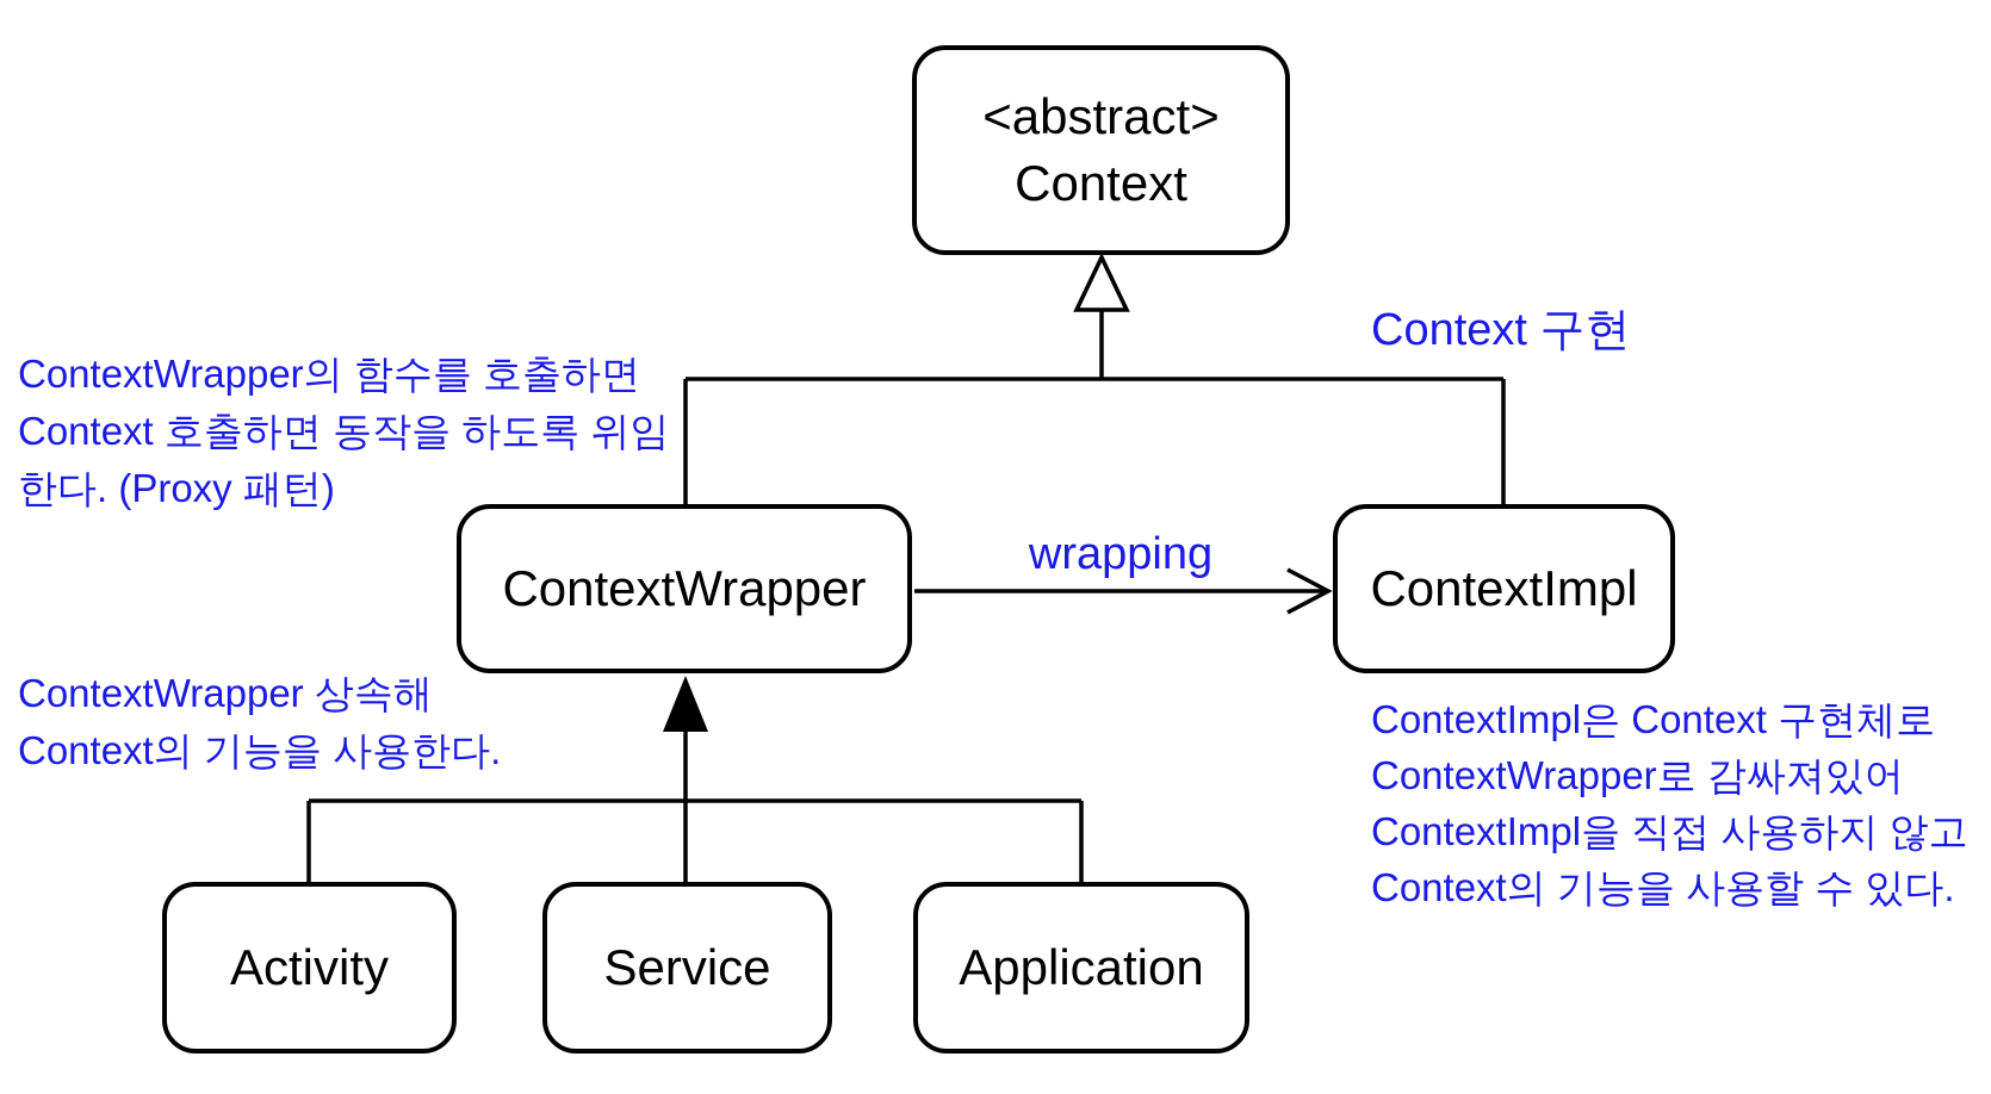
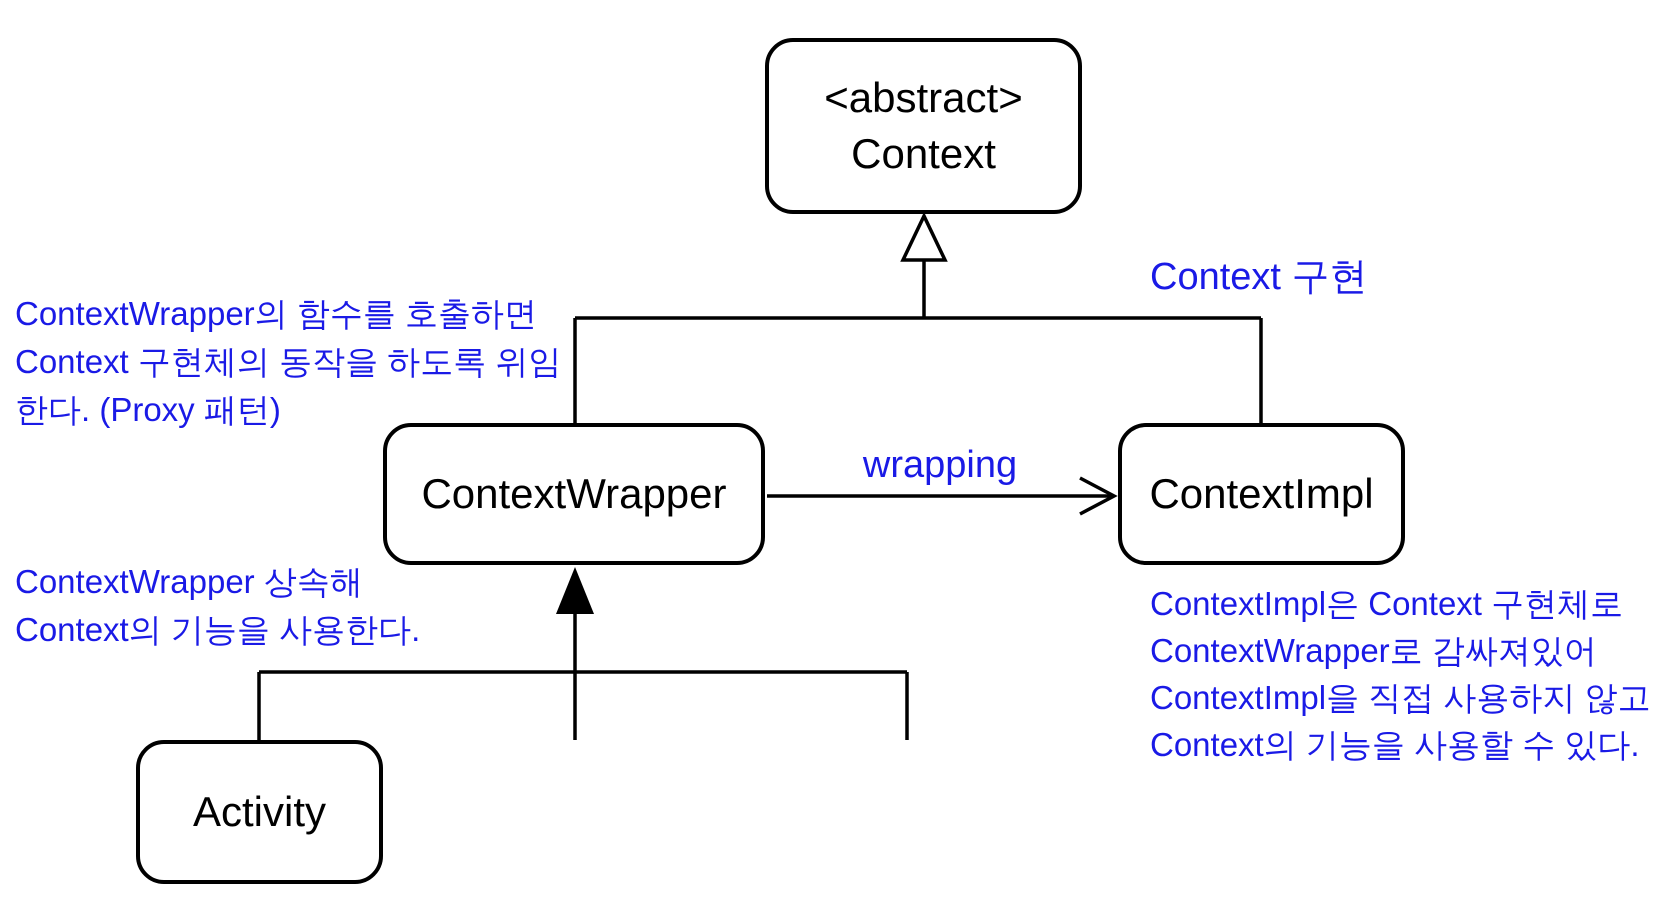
  <abstract>
  Context
  ContextWrapper
  ContextImpl
  Activity
- Service
- Application
  Context 구현
  wrapping
  ContextWrapper의 함수를 호출하면
- Context 호출하면 동작을 하도록 위임
+ Context 구현체의 동작을 하도록 위임
  한다. (Proxy 패턴)
  ContextWrapper 상속해
  Context의 기능을 사용한다.
  ContextImpl은 Context 구현체로
  ContextWrapper로 감싸져있어
  ContextImpl을 직접 사용하지 않고
  Context의 기능을 사용할 수 있다.
